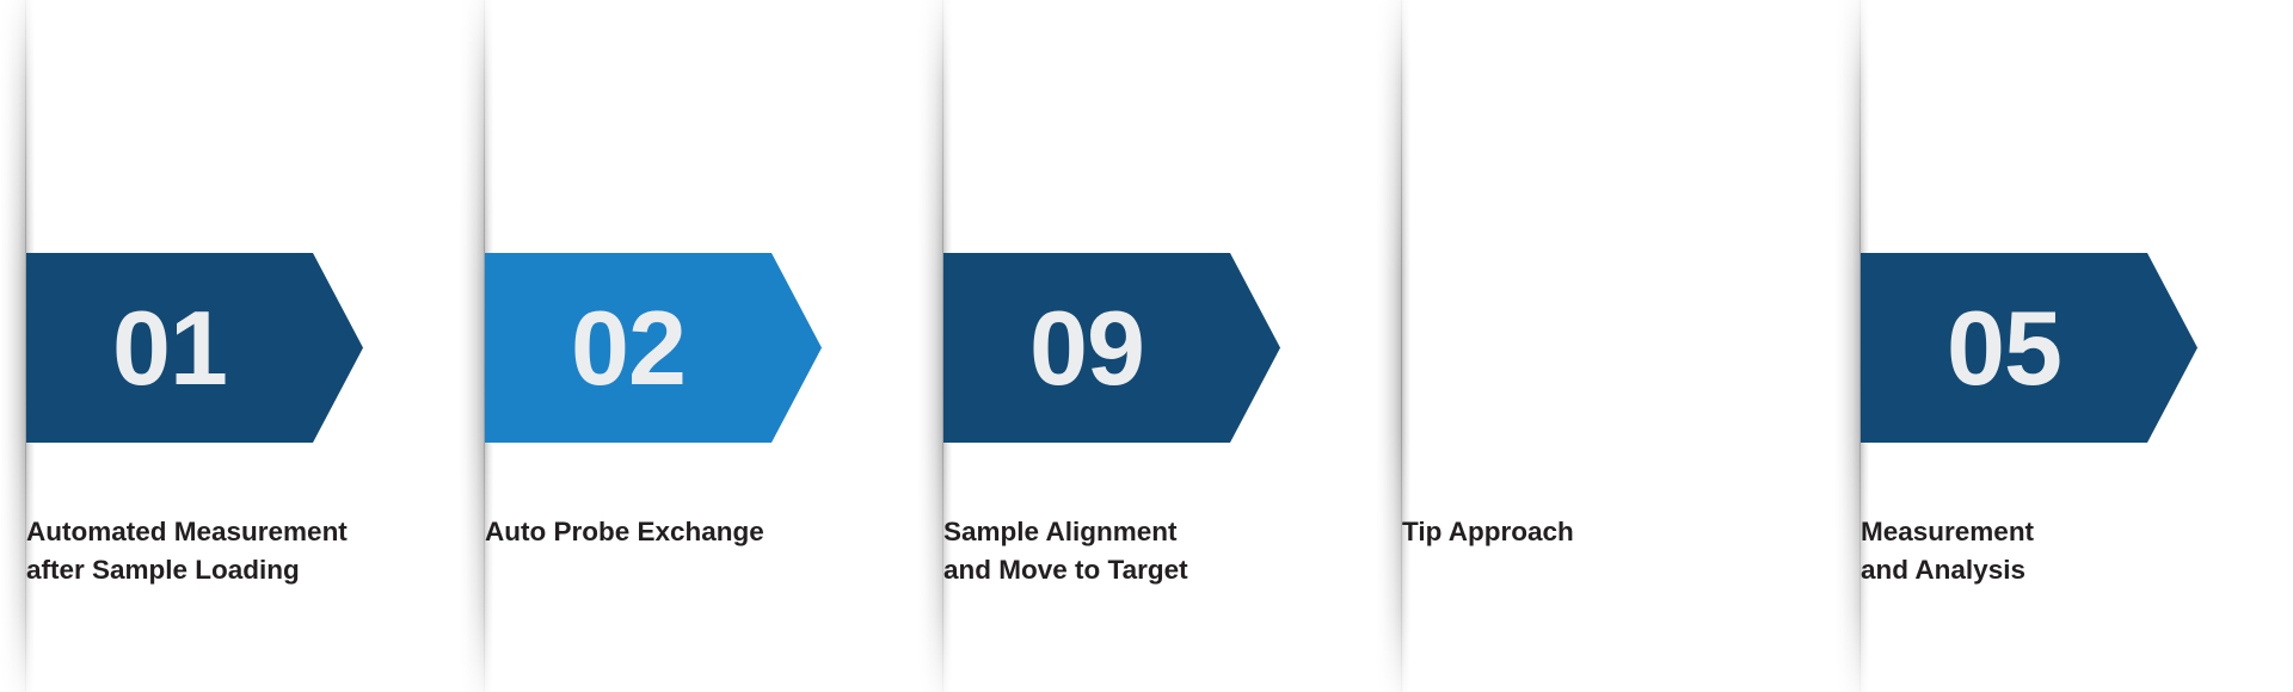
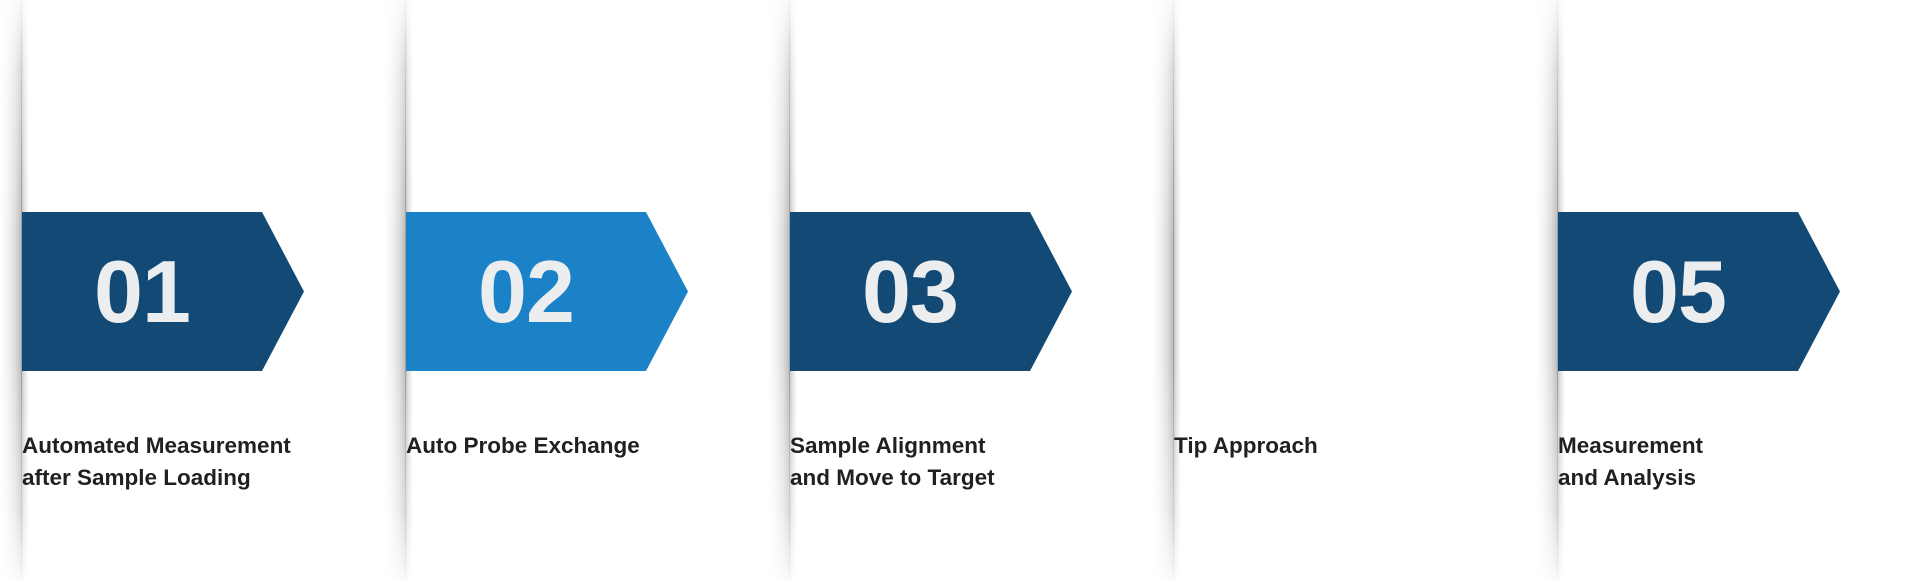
  01
  Automated Measurement
  after Sample Loading
  02
  Auto Probe Exchange
- 09
+ 03
  Sample Alignment
  and Move to Target
  Tip Approach
  05
  Measurement
  and Analysis
